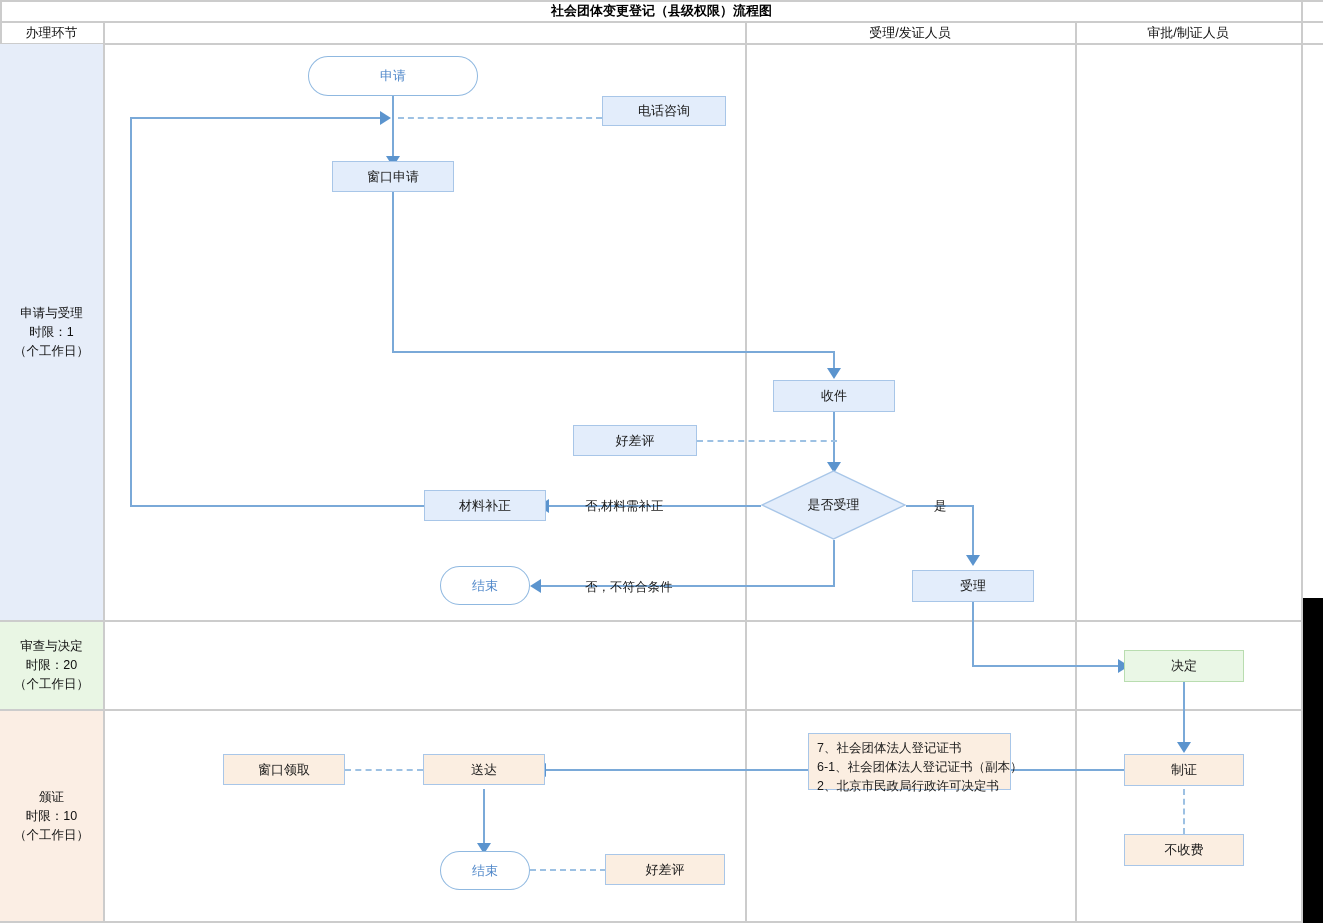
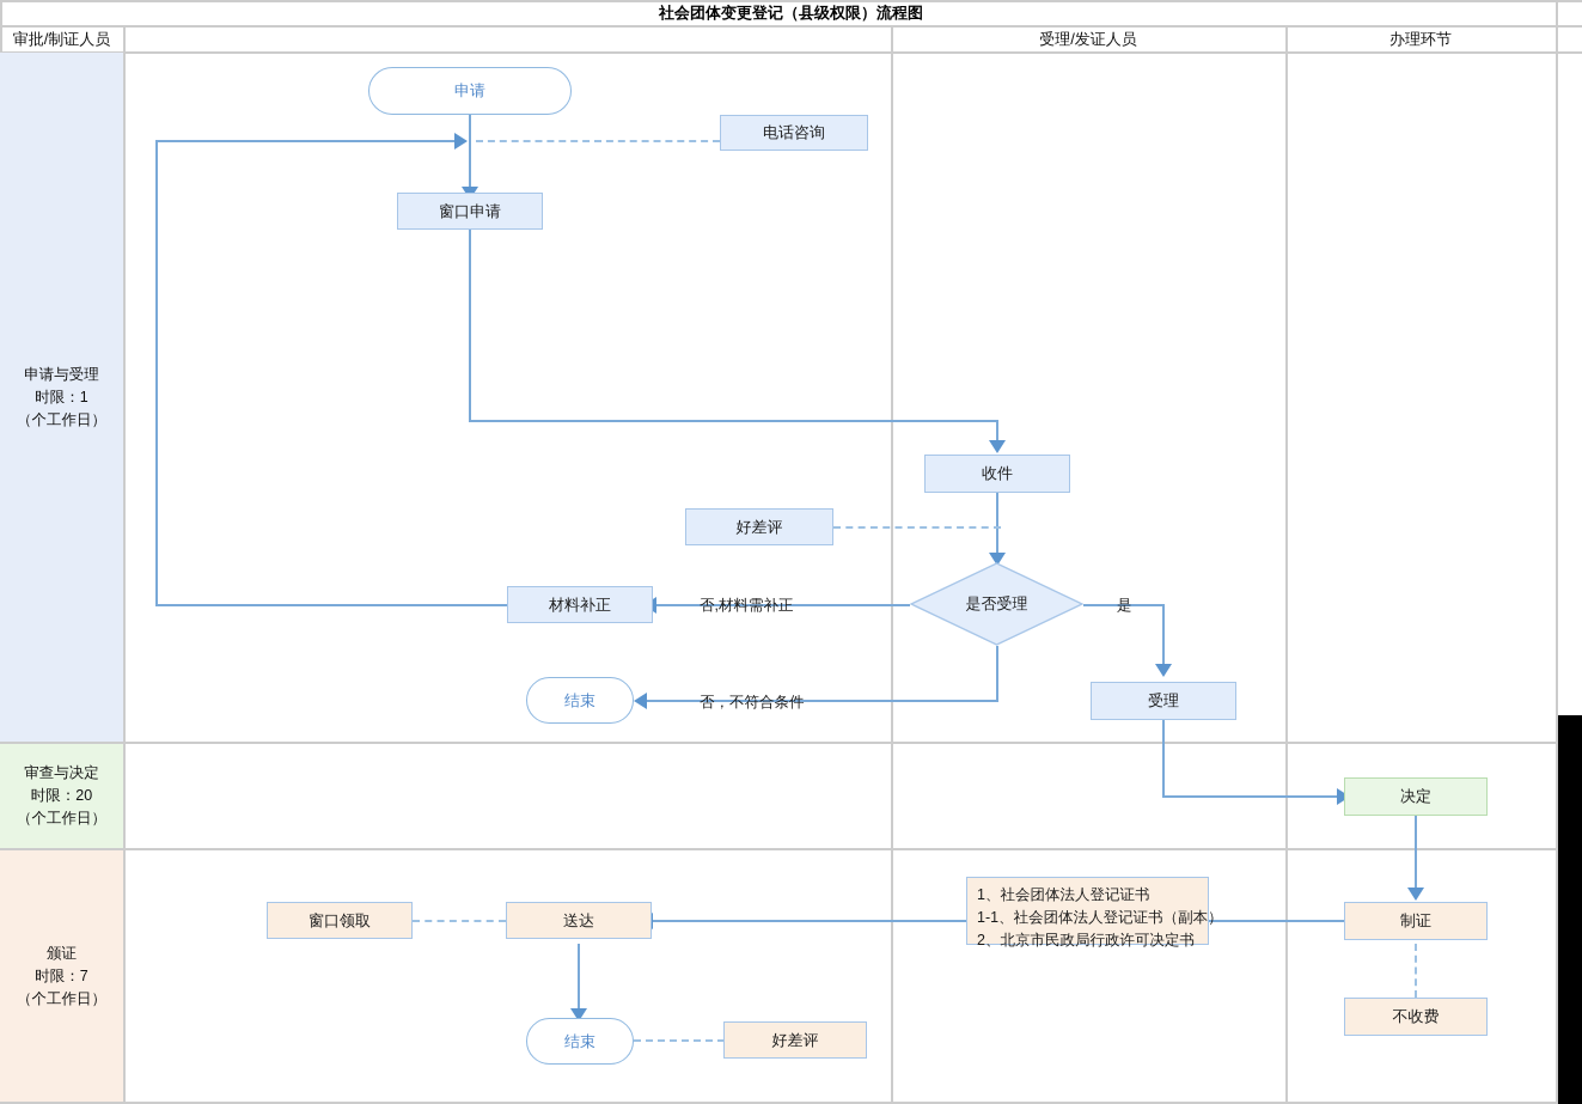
  社会团体变更登记（县级权限）流程图
- 办理环节
+ 审批/制证人员
  受理/发证人员
- 审批/制证人员
+ 办理环节
  申请与受理
  时限：1
  （个工作日）
  审查与决定
  时限：20
  （个工作日）
  颁证
- 时限：10
+ 时限：7
  （个工作日）
  否,材料需补正
  是
  否，不符合条件
  申请
  电话咨询
  窗口申请
  收件
  好差评
  是否受理
  材料补正
  结束
  受理
  决定
  制证
  不收费
  窗口领取
  送达
  结束
  好差评
- 7、社会团体法人登记证书
+ 1、社会团体法人登记证书
- 6-1、社会团体法人登记证书（副本）
+ 1-1、社会团体法人登记证书（副本）
  2、北京市民政局行政许可决定书
